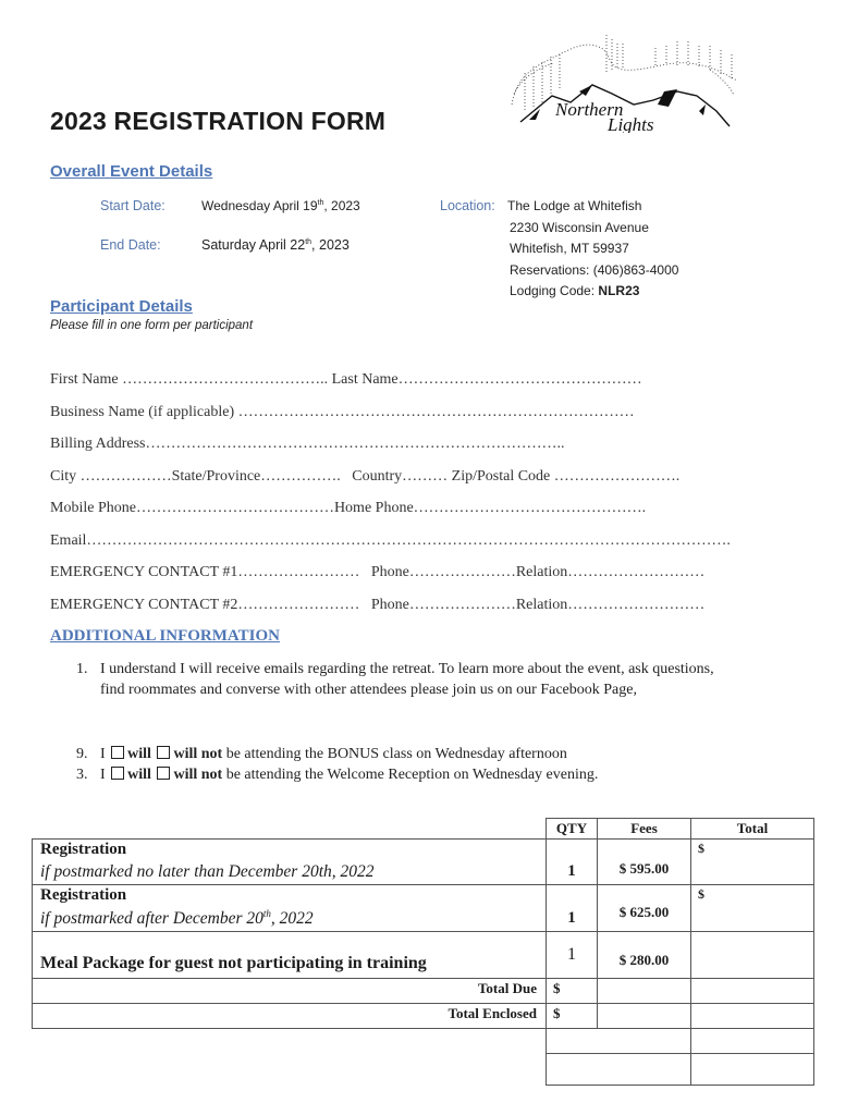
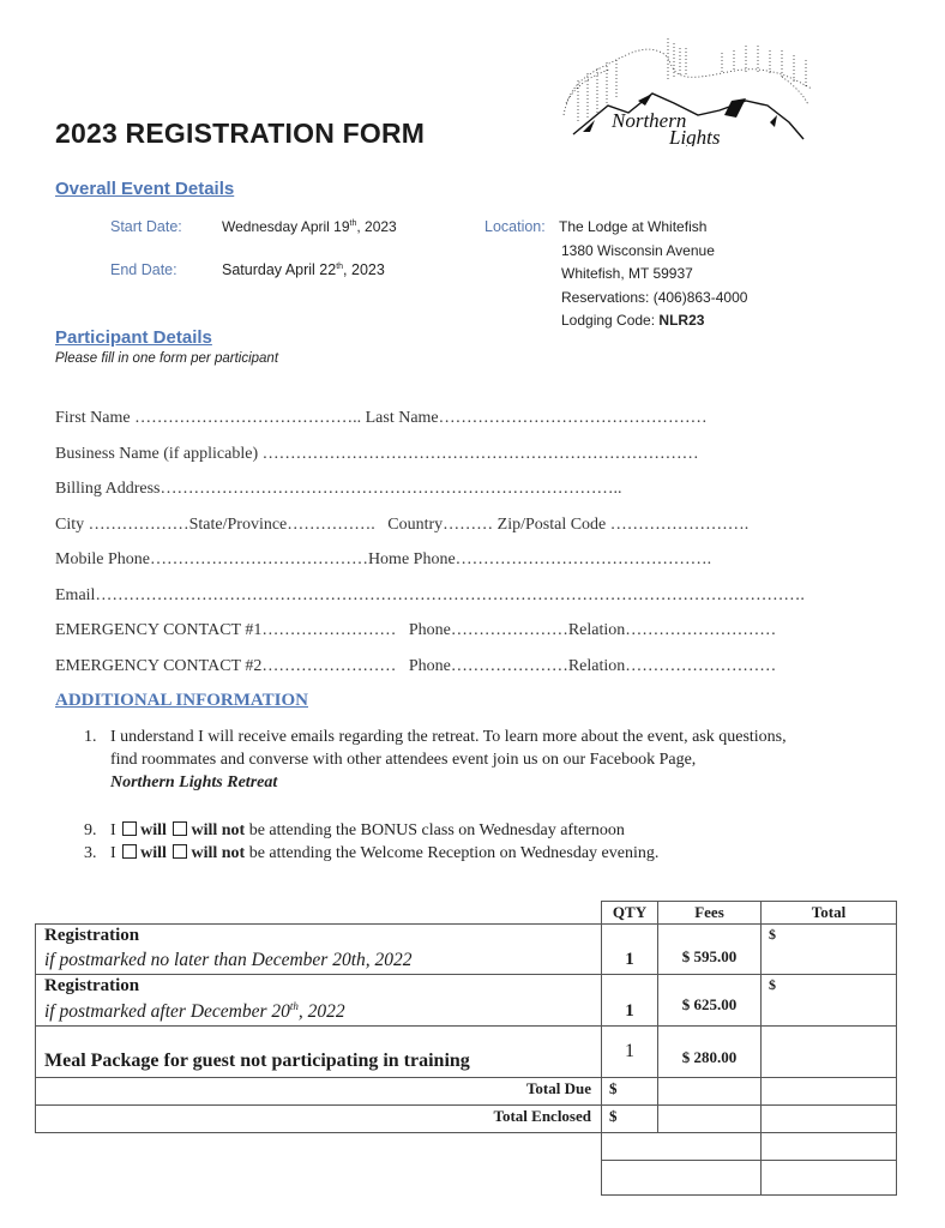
  2023 REGISTRATION FORM
  Northern
  Lights
  Overall Event Details
  Start Date:
  Wednesday April 19 , 2023
  End Date:
  Saturday April 22 , 2023
  Location:
  The Lodge at Whitefish
- 2230 Wisconsin Avenue
+ 1380 Wisconsin Avenue
  Whitefish, MT 59937
  Reservations: (406)863-4000
  Lodging Code: NLR23
  Participant Details
  Please fill in one form per participant
  First Name ………………………………….. Last Name…………………………………………
  Business Name (if applicable) ……………………………………………………………………
  Billing Address………………………………………………………………………..
  City ………………State/Province……………. Country……… Zip/Postal Code …………………….
  Mobile Phone…………………………………Home Phone……………………………………….
  Email……………………………………………………………………………………………………………….
  EMERGENCY CONTACT #1…………………… Phone…………………Relation………………………
  EMERGENCY CONTACT #2…………………… Phone…………………Relation………………………
  ADDITIONAL INFORMATION
  1.
  I understand I will receive emails regarding the retreat. To learn more about the event, ask questions,
- find roommates and converse with other attendees please join us on our Facebook Page,
+ find roommates and converse with other attendees event join us on our Facebook Page,
+ Northern Lights Retreat
  9. I will will not be attending the BONUS class on Wednesday afternoon
  3. I will will not be attending the Welcome Reception on Wednesday evening.
  QTY
  Fees
  Total
  Registration
  if postmarked no later than December 20th, 2022
  1
  $ 595.00
  $
  Registration
  if postmarked after December 20th, 2022
  1
  $ 625.00
  $
  Meal Package for guest not participating in training
  1
  $ 280.00
  Total Due
  $
  Total Enclosed
  $
